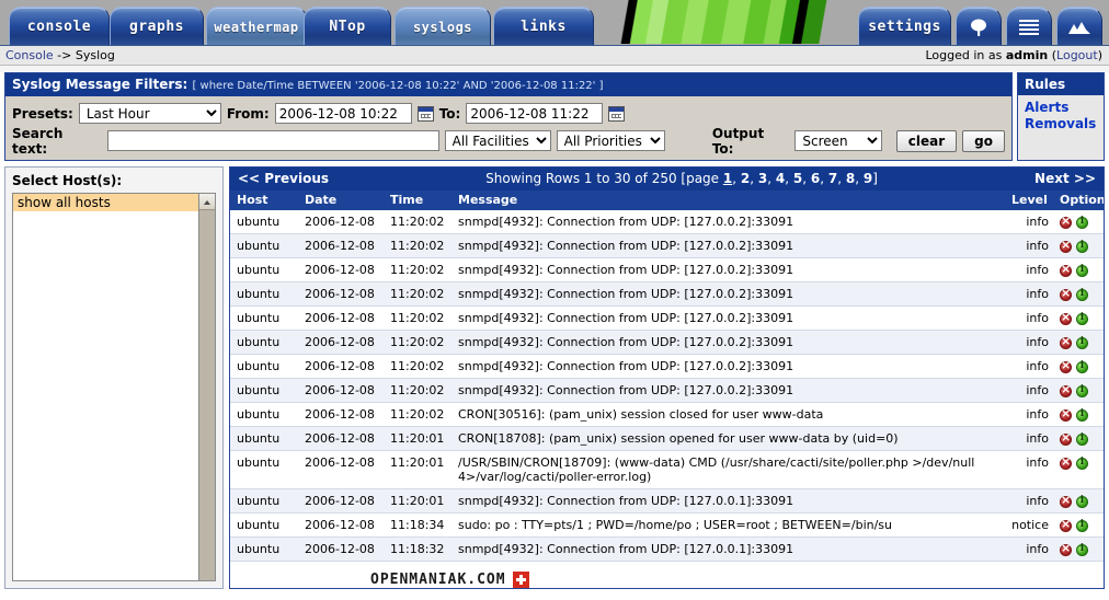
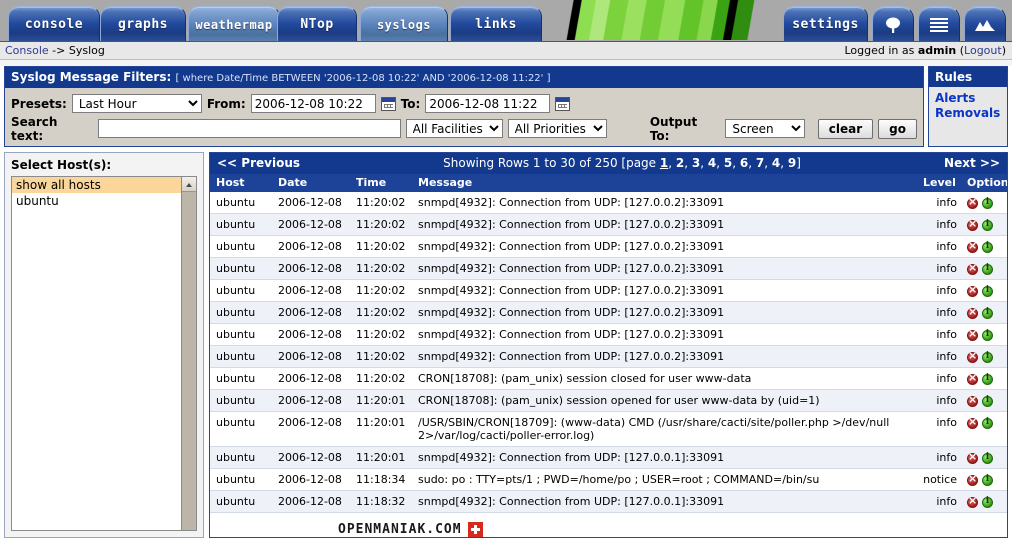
  console
  graphs
  weathermap
  NTop
  syslogs
  links
  settings
  Console -> Syslog
  Logged in as admin (Logout)
  Syslog Message Filters: [ where Date/Time BETWEEN '2006-12-08 10:22' AND '2006-12-08 11:22' ]
  Presets:
  Last Hour
  From:
  2006-12-08 10:22
  To:
  2006-12-08 11:22
  Search text:
  All Facilities
  All Priorities
  Output To:
  Screen
  clear
  go
  Rules
  Alerts
  Removals
  Select Host(s):
  show all hosts
+ ubuntu
  << Previous
- Showing Rows 1 to 30 of 250 [page 1, 2, 3, 4, 5, 6, 7, 8, 9]
+ Showing Rows 1 to 30 of 250 [page 1, 2, 3, 4, 5, 6, 7, 4, 9]
  Next >>
  Host	Date	Time	Message	Level	Option
  ubuntu	2006-12-08	11:20:02	snmpd[4932]: Connection from UDP: [127.0.0.2]:33091	info
  ubuntu	2006-12-08	11:20:02	snmpd[4932]: Connection from UDP: [127.0.0.2]:33091	info
  ubuntu	2006-12-08	11:20:02	snmpd[4932]: Connection from UDP: [127.0.0.2]:33091	info
  ubuntu	2006-12-08	11:20:02	snmpd[4932]: Connection from UDP: [127.0.0.2]:33091	info
  ubuntu	2006-12-08	11:20:02	snmpd[4932]: Connection from UDP: [127.0.0.2]:33091	info
  ubuntu	2006-12-08	11:20:02	snmpd[4932]: Connection from UDP: [127.0.0.2]:33091	info
  ubuntu	2006-12-08	11:20:02	snmpd[4932]: Connection from UDP: [127.0.0.2]:33091	info
  ubuntu	2006-12-08	11:20:02	snmpd[4932]: Connection from UDP: [127.0.0.2]:33091	info
- ubuntu	2006-12-08	11:20:02	CRON[30516]: (pam_unix) session closed for user www-data	info
+ ubuntu	2006-12-08	11:20:02	CRON[18708]: (pam_unix) session closed for user www-data	info
- ubuntu	2006-12-08	11:20:01	CRON[18708]: (pam_unix) session opened for user www-data by (uid=0)	info
+ ubuntu	2006-12-08	11:20:01	CRON[18708]: (pam_unix) session opened for user www-data by (uid=1)	info
- ubuntu	2006-12-08	11:20:01	/USR/SBIN/CRON[18709]: (www-data) CMD (/usr/share/cacti/site/poller.php >/dev/null 4>/var/log/cacti/poller-error.log)	info
+ ubuntu	2006-12-08	11:20:01	/USR/SBIN/CRON[18709]: (www-data) CMD (/usr/share/cacti/site/poller.php >/dev/null 2>/var/log/cacti/poller-error.log)	info
  ubuntu	2006-12-08	11:20:01	snmpd[4932]: Connection from UDP: [127.0.0.1]:33091	info
- ubuntu	2006-12-08	11:18:34	sudo: po : TTY=pts/1 ; PWD=/home/po ; USER=root ; BETWEEN=/bin/su	notice
+ ubuntu	2006-12-08	11:18:34	sudo: po : TTY=pts/1 ; PWD=/home/po ; USER=root ; COMMAND=/bin/su	notice
  ubuntu	2006-12-08	11:18:32	snmpd[4932]: Connection from UDP: [127.0.0.1]:33091	info
  OPENMANIAK.COM
